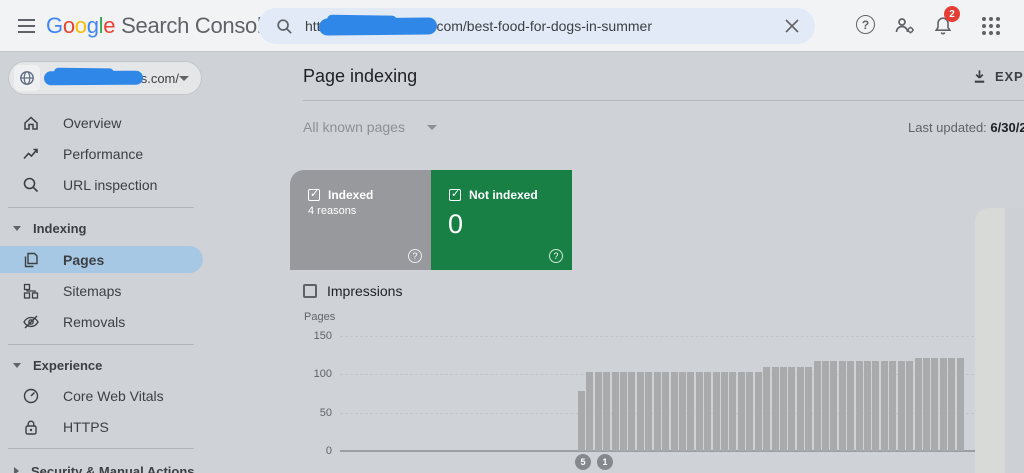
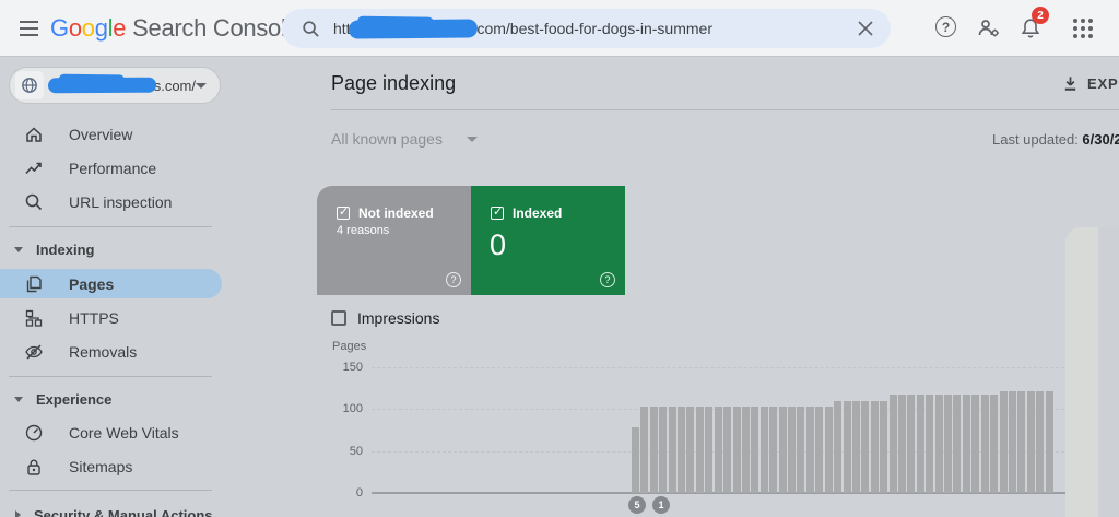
  Google Search Conso
  com/best-food-for-dogs-in-summer
  ?
  2
  s.com/
  Overview
  Performance
  URL inspection
  Indexing
  Pages
- Sitemaps
+ HTTPS
  Removals
  Experience
  Core Web Vitals
- HTTPS
+ Sitemaps
  Security & Manual Actions
  Page indexing
  All known pages
  Last updated: 6/30/2
- Indexed
+ Not indexed
  4 reasons
  ?
- Not indexed
+ Indexed
  0
  ?
  Impressions
  Pages
  150
  100
  50
  0
  5
  1
